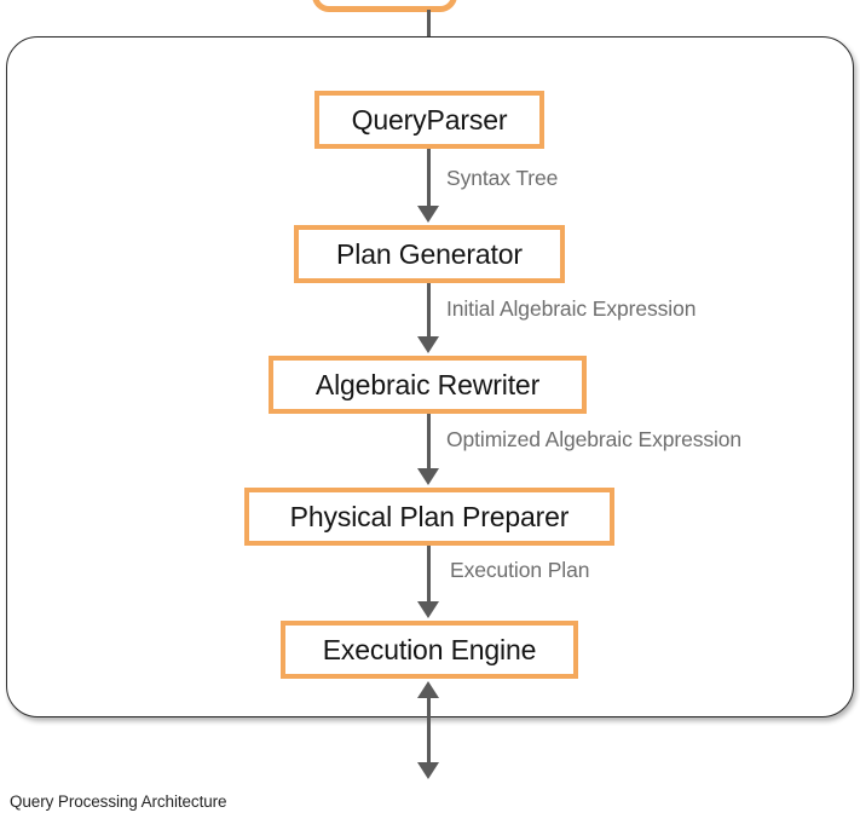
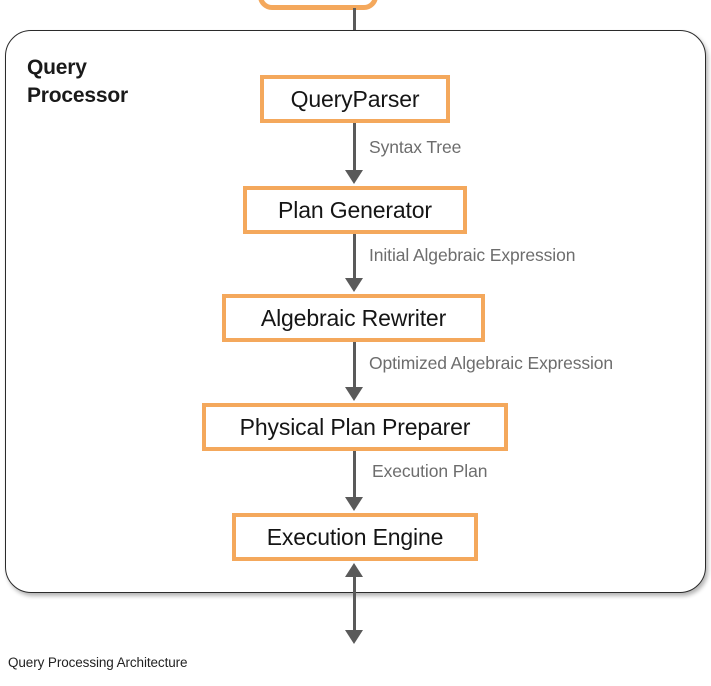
+ Query
+ Processor
  QueryParser
  Syntax Tree
  Plan Generator
  Initial Algebraic Expression
  Algebraic Rewriter
  Optimized Algebraic Expression
  Physical Plan Preparer
  Execution Plan
  Execution Engine
  Query Processing Architecture
